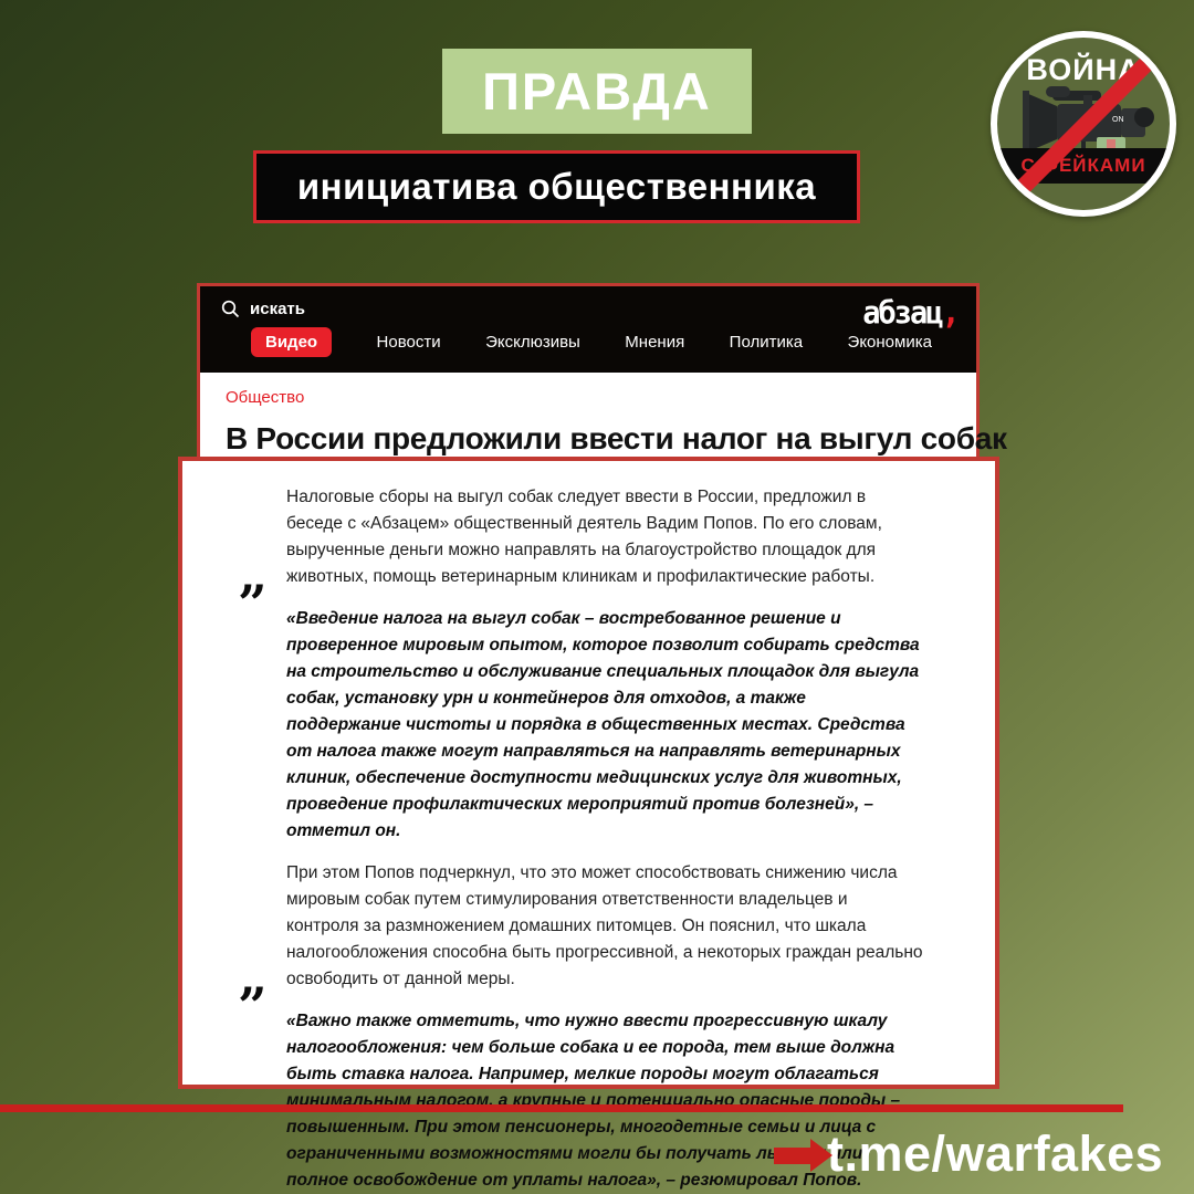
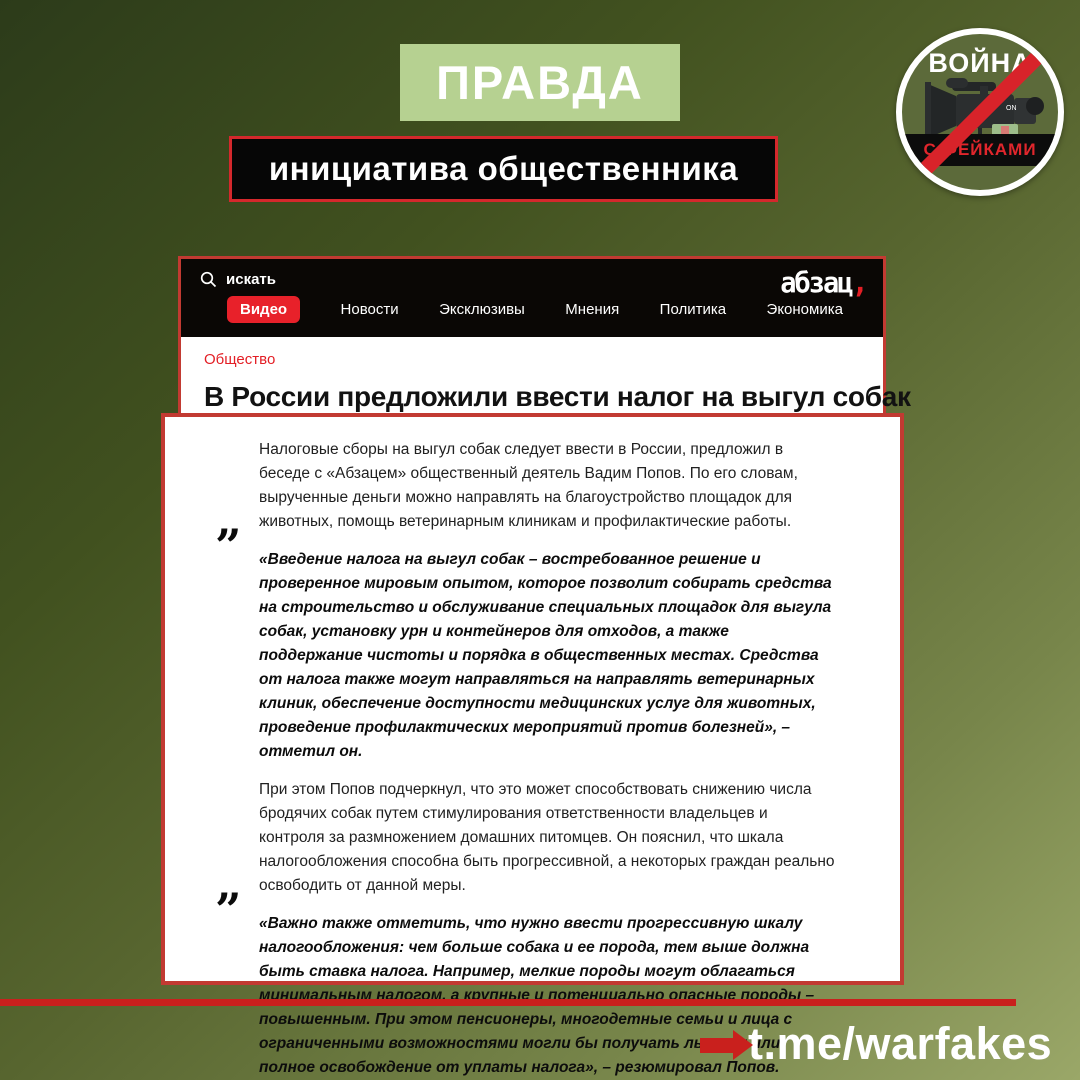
  ПРАВДА
  инициатива общественника
  ВОЙН
  СЕЙКАМИ
  искать
  абзац,
  Видео
  Новости
  Эксклюзивы
  Мнения
  Политика
  Экономика
  Общество
  В России предложили ввести налог на выгул собак
  Налоговые сборы на выгул собак следует ввести в России, предложил в беседе с «Абзацем» общественный деятель Вадим Попов. По его словам, вырученные деньги можно направлять на благоустройство площадок для животных, помощь ветеринарным клиникам и профилактические работы.
  «Введение налога на выгул собак – востребованное решение и проверенное мировым опытом, которое позволит собирать средства на строительство и обслуживание специальных площадок для выгула собак, установку урн и контейнеров для отходов, а также поддержание чистоты и порядка в общественных местах. Средства от налога также могут направляться на направлять ветеринарных клиник, обеспечение доступности медицинских услуг для животных, проведение профилактических мероприятий против болезней», – отметил он.
- При этом Попов подчеркнул, что это может способствовать снижению числа мировым собак путем стимулирования ответственности владельцев и контроля за размножением домашних питомцев. Он пояснил, что шкала налогообложения способна быть прогрессивной, а некоторых граждан реально освободить от данной меры.
+ При этом Попов подчеркнул, что это может способствовать снижению числа бродячих собак путем стимулирования ответственности владельцев и контроля за размножением домашних питомцев. Он пояснил, что шкала налогообложения способна быть прогрессивной, а некоторых граждан реально освободить от данной меры.
  «Важно также отметить, что нужно ввести прогрессивную шкалу налогообложения: чем больше собака и ее порода, тем выше должна быть ставка налога. Например, мелкие породы могут облагаться минимальным налогом, а крупные и потенциально опасные породы – повышенным. При этом пенсионеры, многодетные семьи и лица с ограниченными возможностями могли бы получать ль или полное освобождение от уплаты налога», – резюмировал Попов.
  t.me/warfakes
